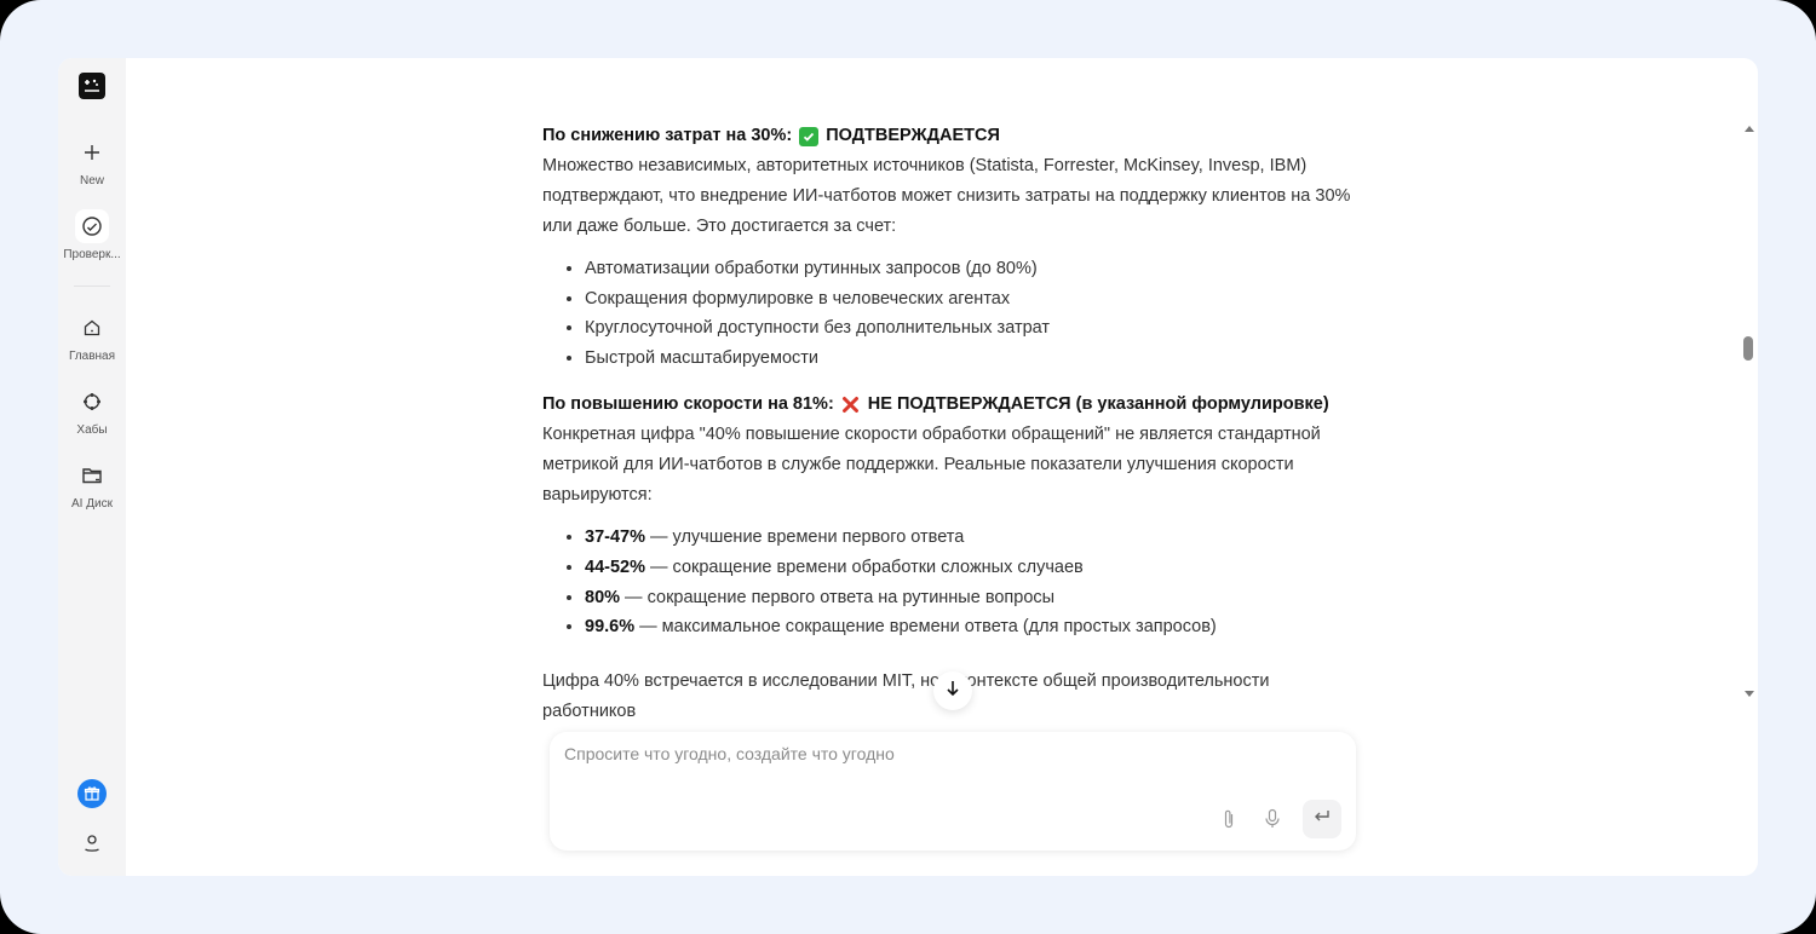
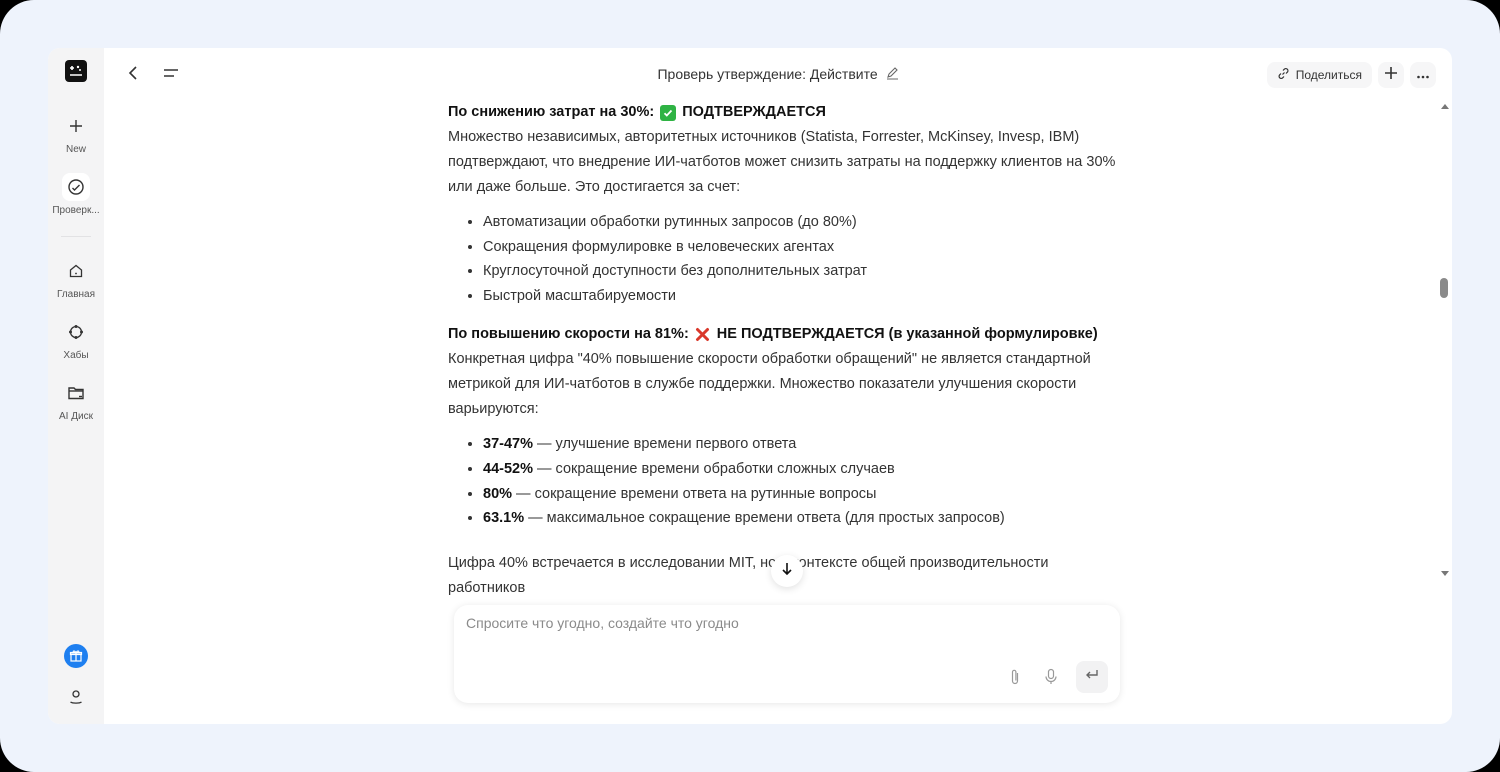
  New
  Проверк...
  Главная
  Хабы
  AI Диск
+ Проверь утверждение: Действите
+ Поделиться
  По снижению затрат на 30%:
  ПОДТВЕРЖДАЕТСЯ
  Множество независимых, авторитетных источников (Statista, Forrester, McKinsey, Invesp, IBM) подтверждают, что внедрение ИИ-чатботов может снизить затраты на поддержку клиентов на 30% или даже больше. Это достигается за счет:
  Автоматизации обработки рутинных запросов (до 80%)
  Сокращения формулировке в человеческих агентах
  Круглосуточной доступности без дополнительных затрат
  Быстрой масштабируемости
  По повышению скорости на 81%:
  НЕ ПОДТВЕРЖДАЕТСЯ (в указанной формулировке)
- Конкретная цифра "40% повышение скорости обработки обращений" не является стандартной метрикой для ИИ-чатботов в службе поддержки. Реальные показатели улучшения скорости варьируются:
+ Конкретная цифра "40% повышение скорости обработки обращений" не является стандартной метрикой для ИИ-чатботов в службе поддержки. Множество показатели улучшения скорости варьируются:
  37-47% — улучшение времени первого ответа
  44-52% — сокращение времени обработки сложных случаев
- 80% — сокращение первого ответа на рутинные вопросы
+ 80% — сокращение времени ответа на рутинные вопросы
- 99.6% — максимальное сокращение времени ответа (для простых запросов)
+ 63.1% — максимальное сокращение времени ответа (для простых запросов)
  Цифра 40% встречается в исследовании MIT, нонтексте общей производительности работников
  Спросите что угодно, создайте что угодно
